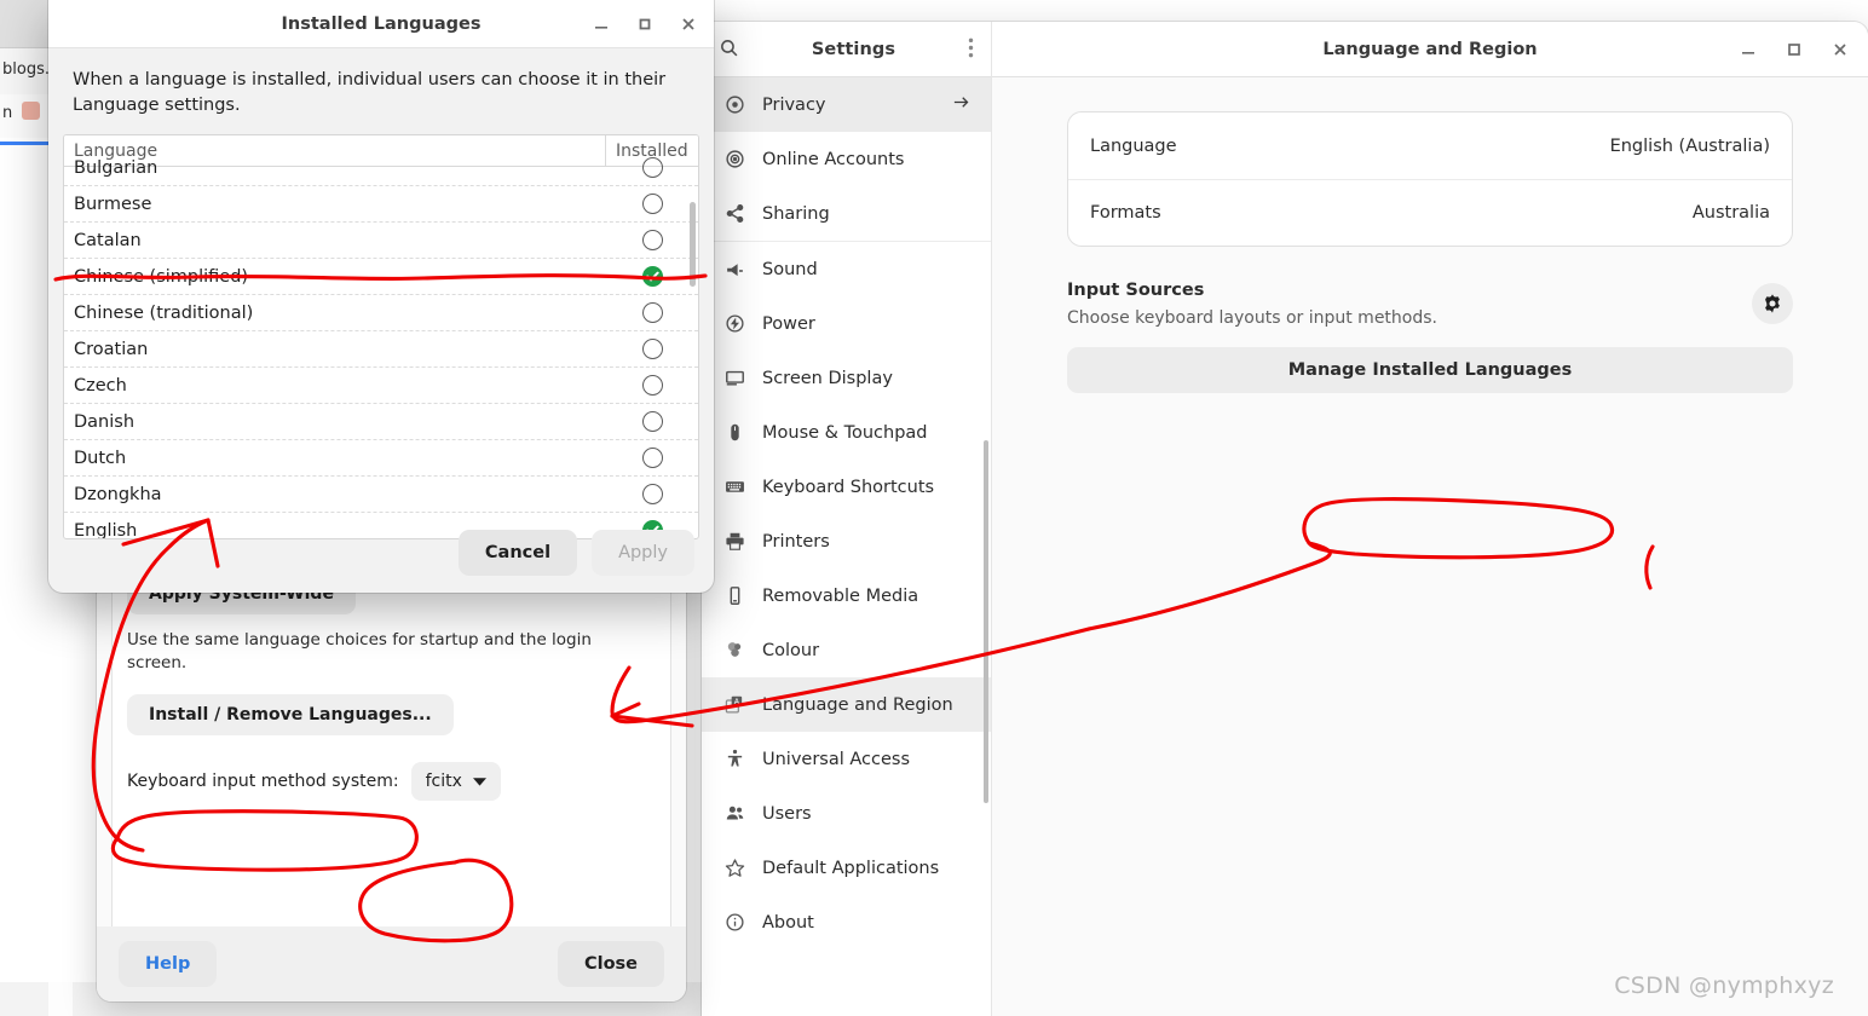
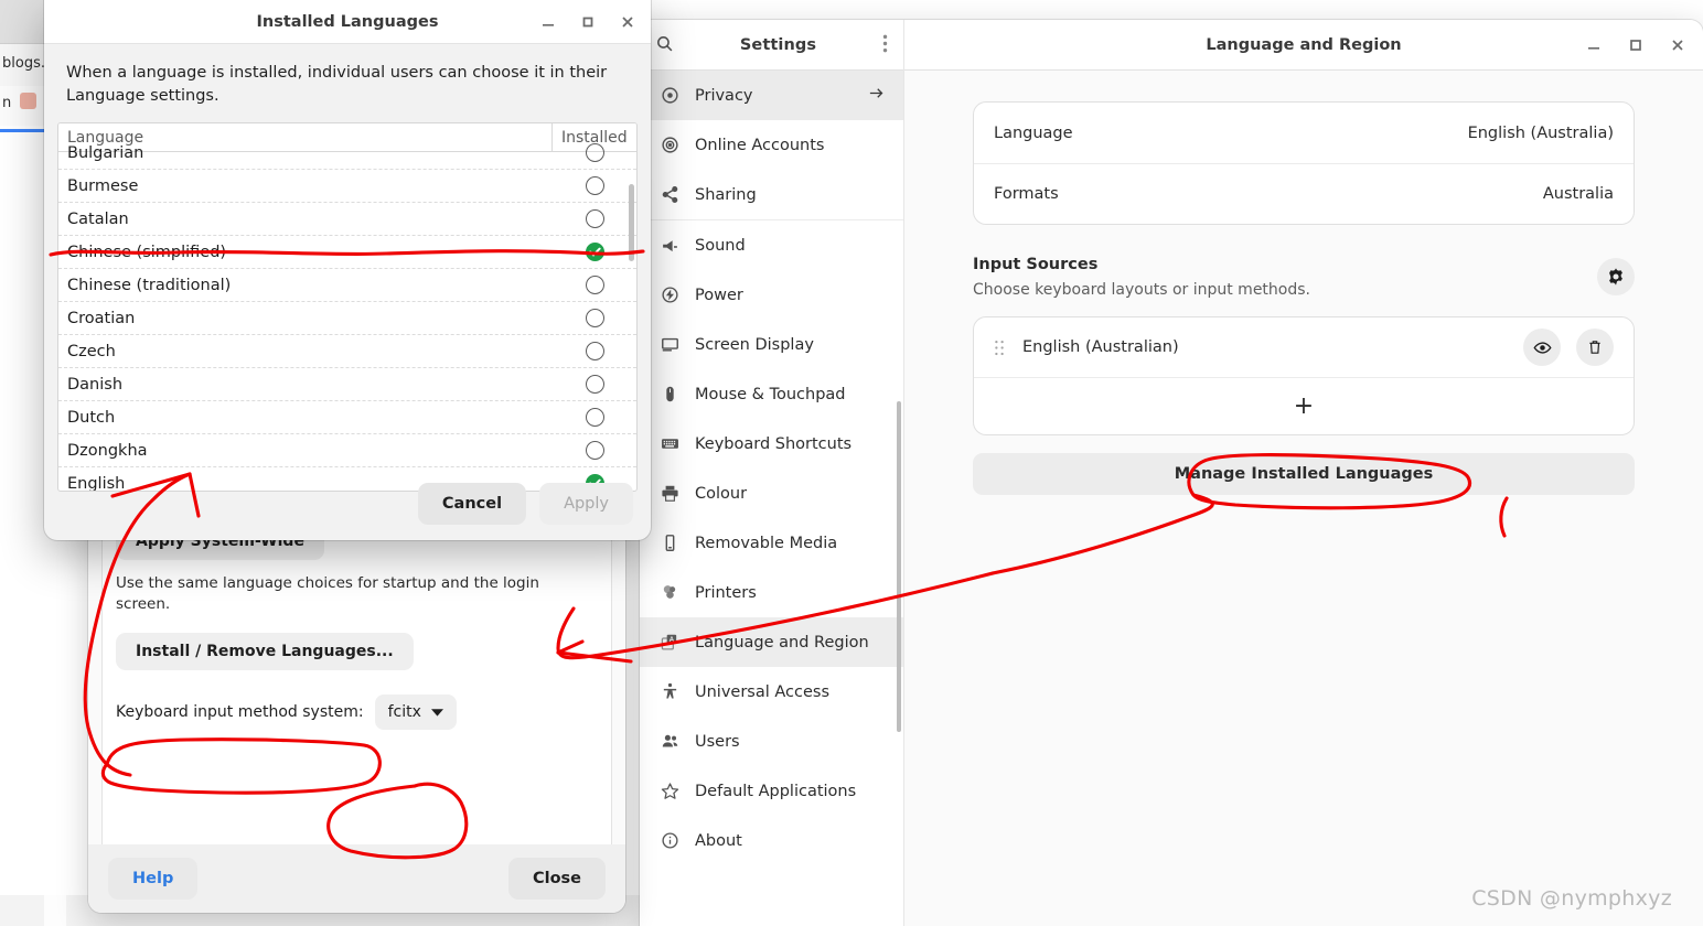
  blogs.
  n
  Settings
  Language and Region
  Privacy
  Online Accounts
  Sharing
  Sound
  Power
  Screen Display
  Mouse & Touchpad
  Keyboard Shortcuts
- Printers
+ Colour
  Removable Media
- Colour
+ Printers
  A
  Language and Region
  Universal Access
  Users
  Default Applications
  About
  Language
  English (Australia)
  Formats
  Australia
  Input Sources
  Choose keyboard layouts or input methods.
+ English (Australian)
+ +
  Manage Installed Languages
  CSDN @nymphxyz
  Apply System-Wide
  Use the same language choices for startup and the login screen.
  Install / Remove Languages...
  Keyboard input method system:
  fcitx
  Help
  Close
  Installed Languages
  When a language is installed, individual users can choose it in their Language settings.
  Language
  Installed
  Bulgarian
  Burmese
  Catalan
  Chinese (traditional)
  Croatian
  Czech
  Danish
  Dutch
  Dzongkha
  English
  Cancel
  Apply
